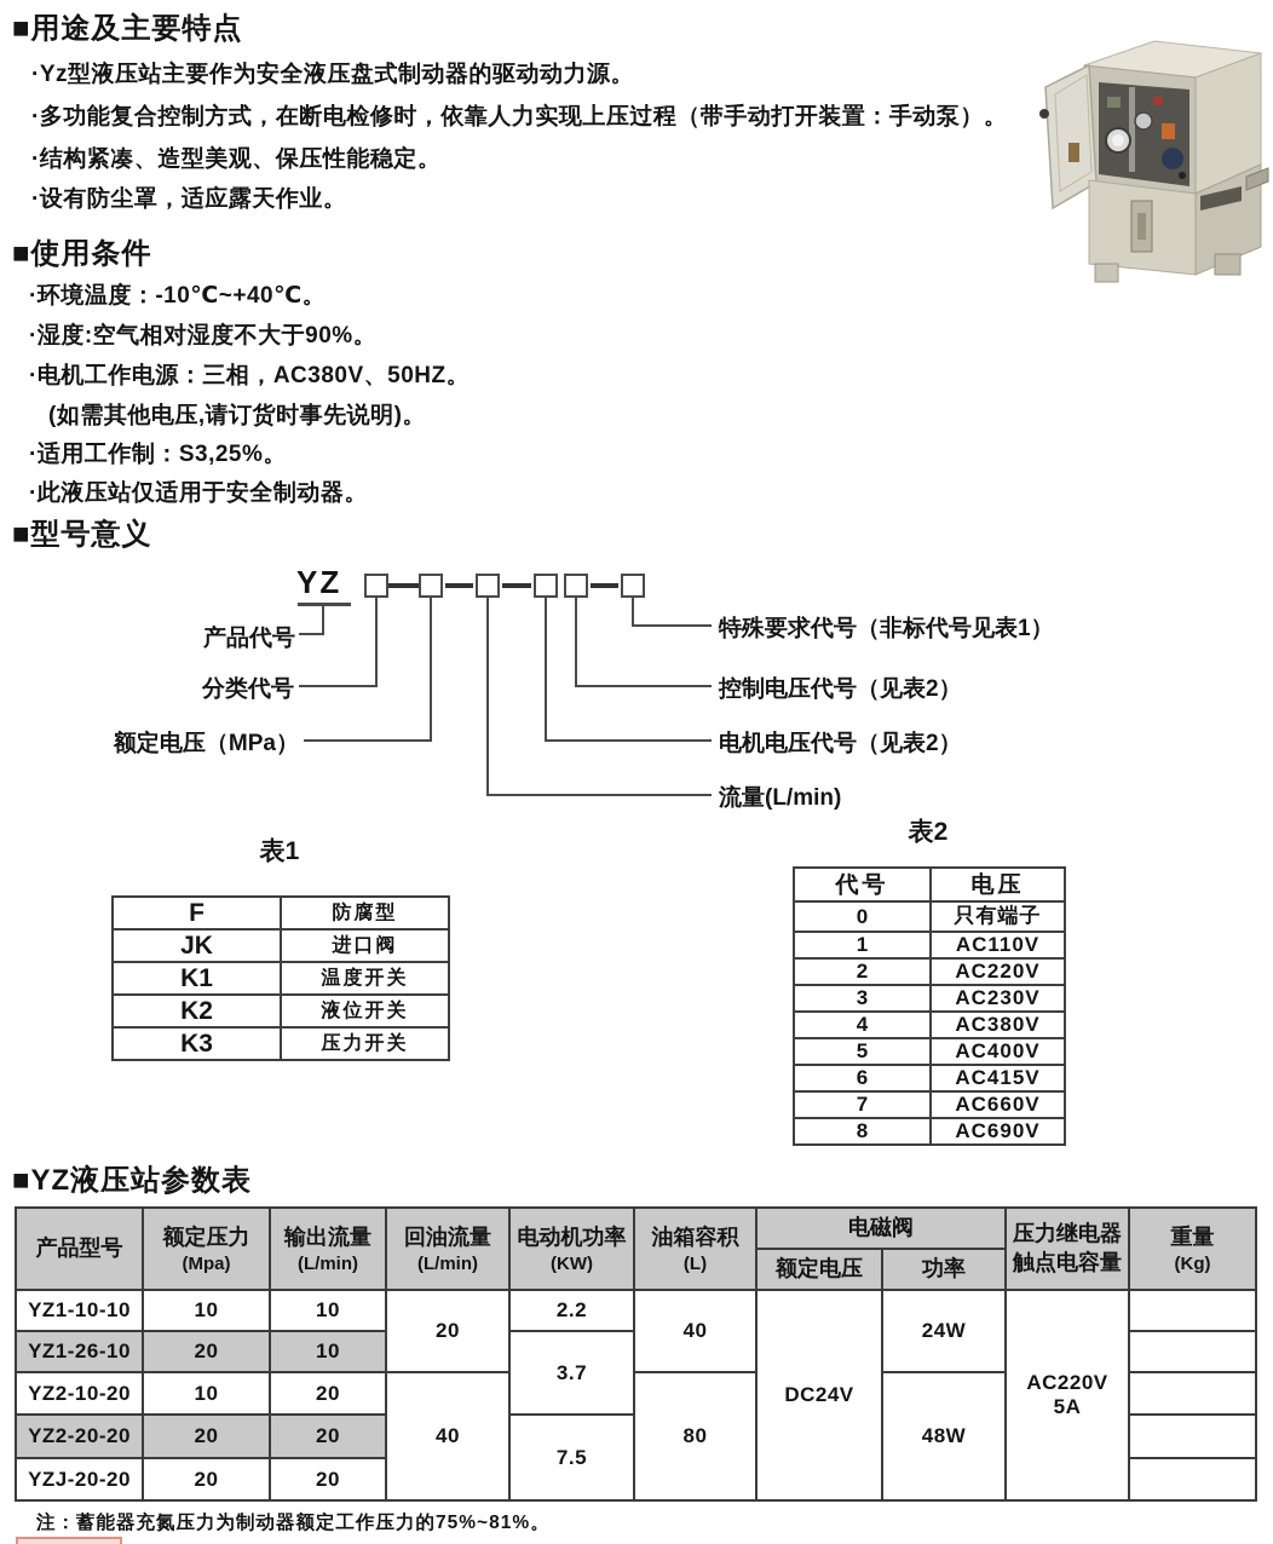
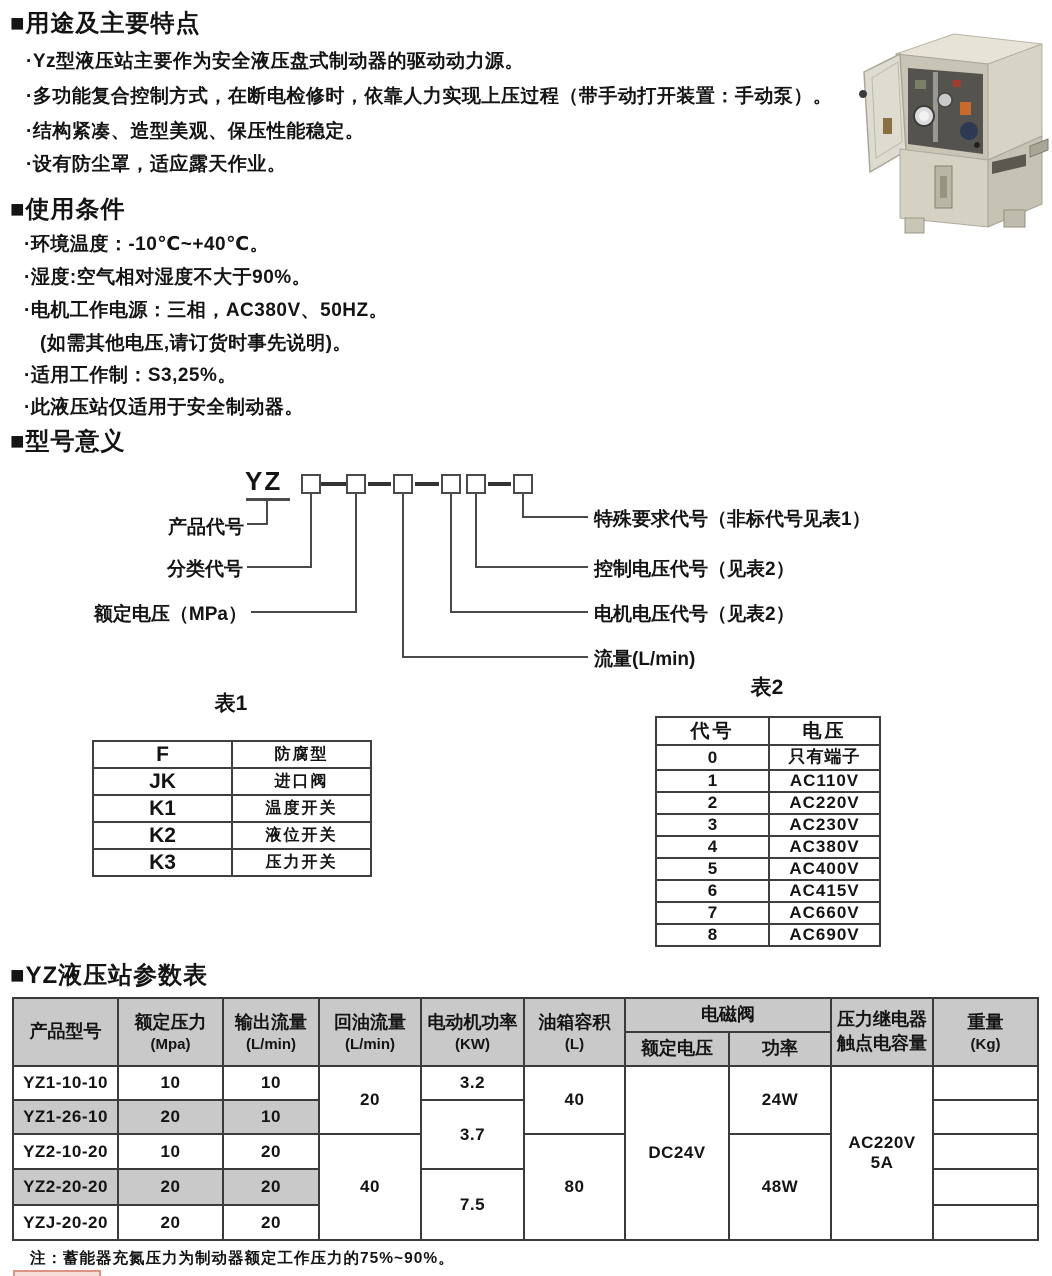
  ■用途及主要特点
  ·Yz型液压站主要作为安全液压盘式制动器的驱动动力源。
  ·多功能复合控制方式，在断电检修时，依靠人力实现上压过程（带手动打开装置：手动泵）。
  ·结构紧凑、造型美观、保压性能稳定。
  ·设有防尘罩，适应露天作业。
  ■使用条件
  ·环境温度：-10℃~+40℃。
  ·湿度:空气相对湿度不大于90%。
  ·电机工作电源：三相，AC380V、50HZ。
  (如需其他电压,请订货时事先说明)。
  ·适用工作制：S3,25%。
  ·此液压站仅适用于安全制动器。
  ■型号意义
  YZ
  产品代号
  分类代号
  额定电压（MPa）
  特殊要求代号（非标代号见表1）
  控制电压代号（见表2）
  电机电压代号（见表2）
  流量(L/min)
  表1
  F	防腐型
  JK	进口阀
  K1	温度开关
  K2	液位开关
  K3	压力开关
  表2
  代号	电压
  0	只有端子
  1	AC110V
  2	AC220V
  3	AC230V
  4	AC380V
  5	AC400V
  6	AC415V
  7	AC660V
  8	AC690V
  ■YZ液压站参数表
  产品型号	额定压力 (Mpa)	输出流量 (L/min)	回油流量 (L/min)	电动机功率 (KW)	油箱容积 (L)	电磁阀	压力继电器 触点电容量	重量 (Kg)
  额定电压	功率
- YZ1-10-10	10	10	20	2.2	40	DC24V	24W	AC220V 5A
+ YZ1-10-10	10	10	20	3.2	40	DC24V	24W	AC220V 5A
  YZ1-26-10	20	10	3.7
  YZ2-10-20	10	20	40	80	48W
  YZ2-20-20	20	20	7.5
  YZJ-20-20	20	20
- 注：蓄能器充氮压力为制动器额定工作压力的75%~81%。
+ 注：蓄能器充氮压力为制动器额定工作压力的75%~90%。
